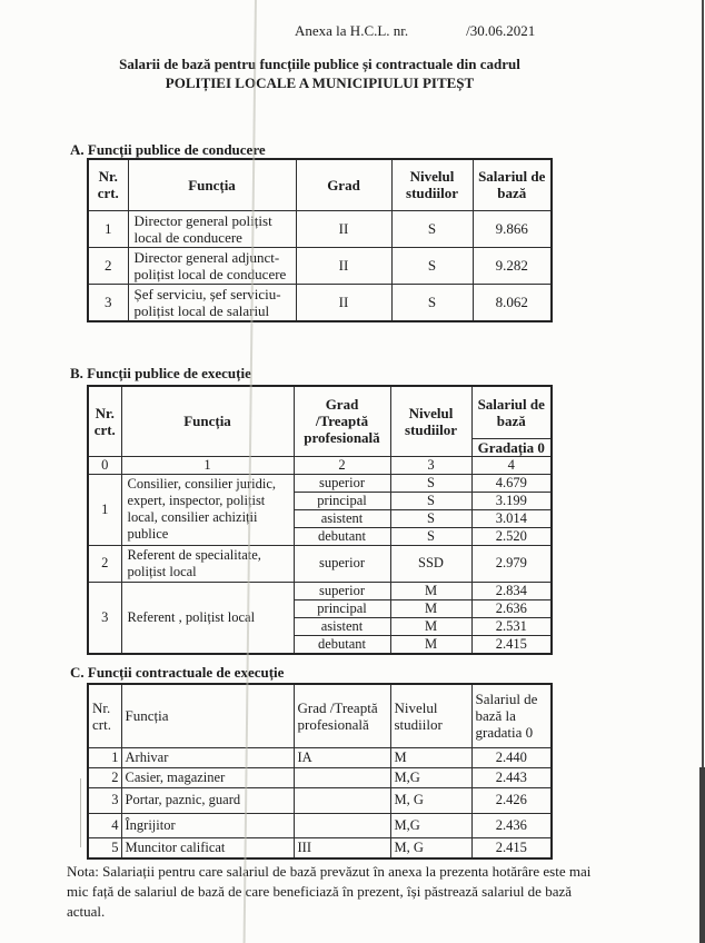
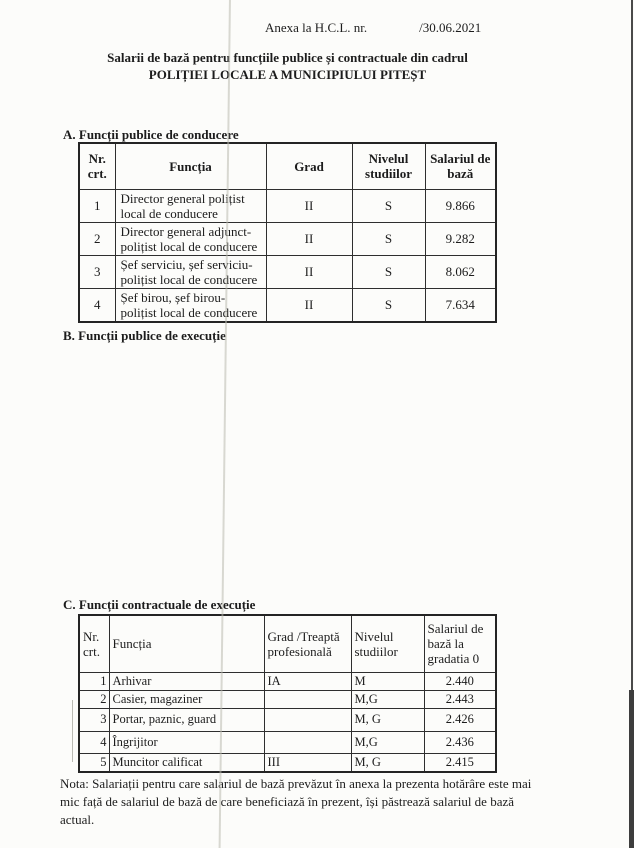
  Anexa la H.C.L. nr. /30.06.2021
  Salarii de bază pentru funcțiile publice și contractuale din cadrul
  POLIȚIEI LOCALE A MUNICIPIULUI PITEȘT
  A. Funcții publice de conducere
  Nr. crt.	Funcția	Grad	Nivelul studiilor	Salariul de bază
  1	Director general polițist local de conducere	II	S	9.866
  2	Director general adjunct- polițist local de conducere	II	S	9.282
- 3	Șef serviciu, șef serviciu- polițist local de salariul	II	S	8.062
+ 3	Șef serviciu, șef serviciu- polițist local de conducere	II	S	8.062
+ 4	Șef birou, șef birou- polițist local de conducere	II	S	7.634
  B. Funcții publice de execuție
- Nr. crt.	Funcția	Grad /Treaptă profesională	Nivelul studiilor	Salariul de bază
- Gradația 0
- 0	1	2	3	4
- 1	Consilier, consilier juridic, expert, inspector, polițist local, consilier achiziții publice	superior	S	4.679
- principal	S	3.199
- asistent	S	3.014
- debutant	S	2.520
- 2	Referent de specialitate, polițist local	superior	SSD	2.979
- 3	Referent , polițist local	superior	M	2.834
- principal	M	2.636
- asistent	M	2.531
- debutant	M	2.415
  C. Funcții contractuale de execuție
  Nr. crt.	Funcția	Grad /Treaptă profesională	Nivelul studiilor	Salariul de bază la gradatia 0
  1	Arhivar	IA	M	2.440
  2	Casier, magaziner		M,G	2.443
  3	Portar, paznic, guard		M, G	2.426
  4	Îngrijitor		M,G	2.436
  5	Muncitor calificat	III	M, G	2.415
  Nota: Salariații pentru care salariul de bază prevăzut în anexa la prezenta hotărâre este mai mic față de salariul de bază de care beneficiază în prezent, își păstrează salariul de bază actual.
